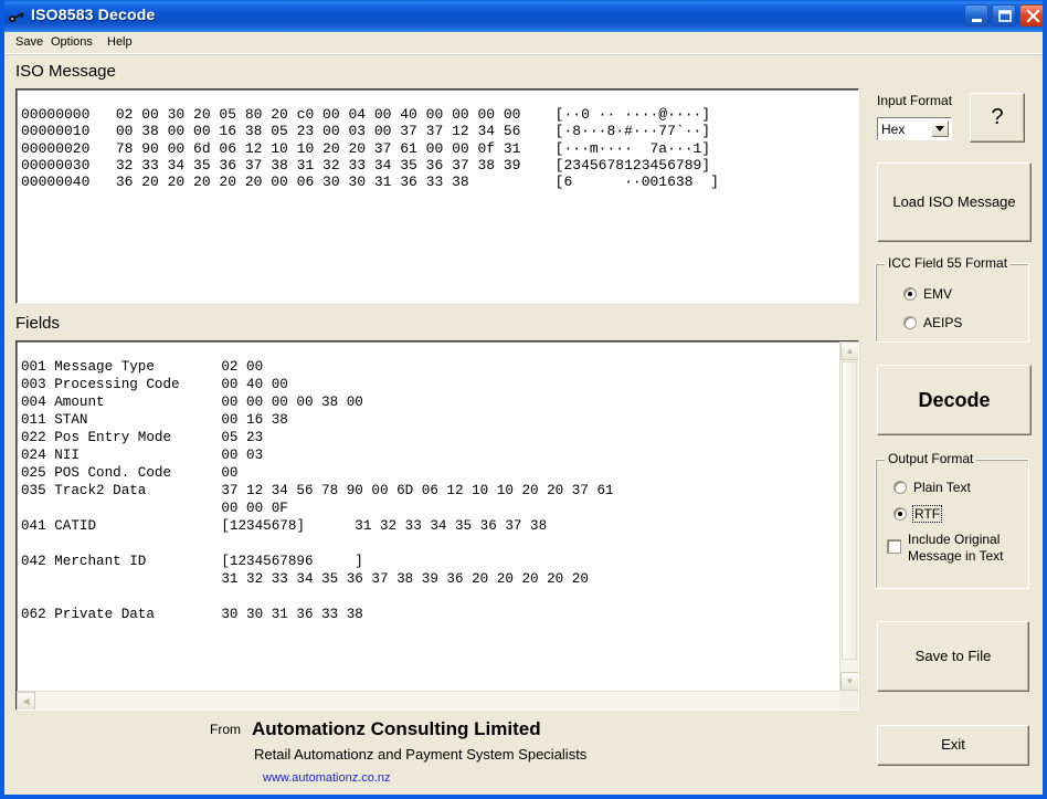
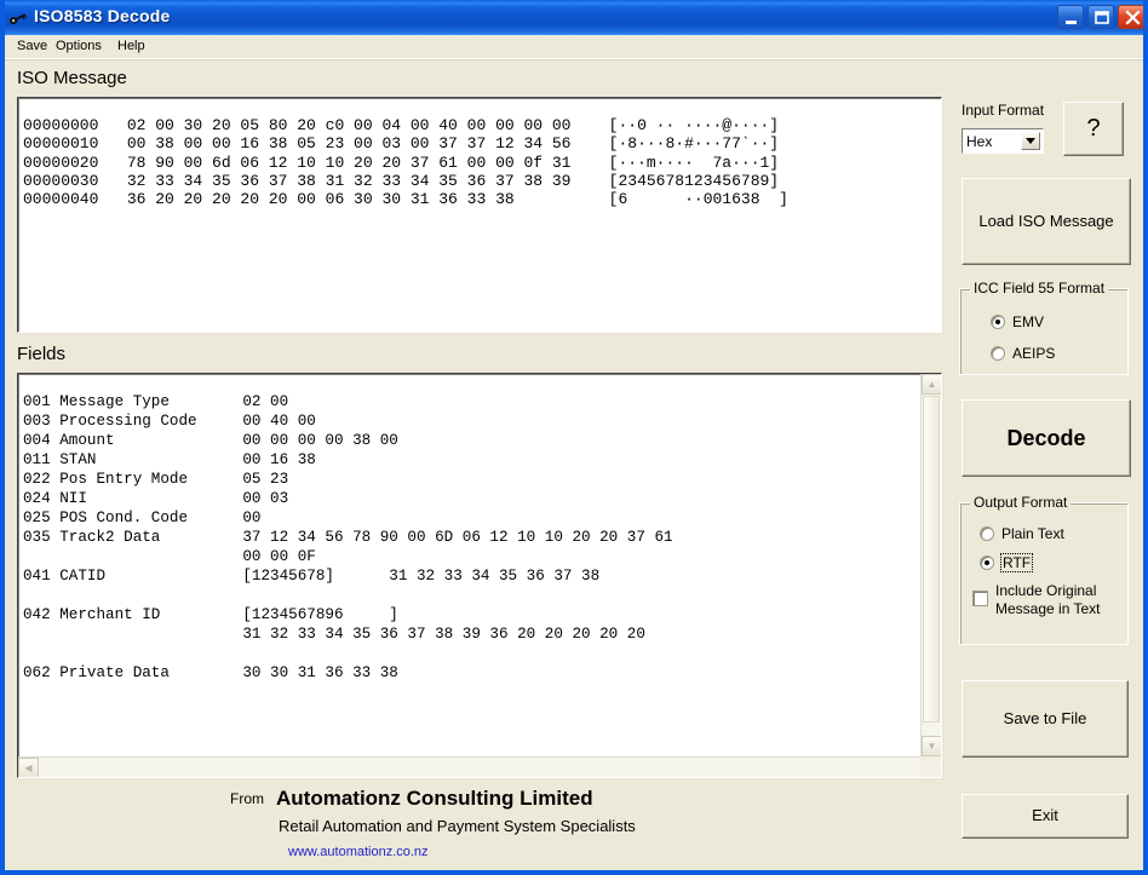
  ISO8583 Decode
  Save
  Options
  Help
  ISO Message
  00000000 02 00 30 20 05 80 20 c0 00 04 00 40 00 00 00 00 [··0 ·· ····@····]
  00000010 00 38 00 00 16 38 05 23 00 03 00 37 37 12 34 56 [·8···8·#···77`··]
  00000020 78 90 00 6d 06 12 10 10 20 20 37 61 00 00 0f 31 [···m···· 7a···1]
  00000030 32 33 34 35 36 37 38 31 32 33 34 35 36 37 38 39 [2345678123456789]
  00000040 36 20 20 20 20 20 00 06 30 30 31 36 33 38 [6 ··001638 ]
  Fields
  001 Message Type 02 00
  003 Processing Code 00 40 00
  004 Amount 00 00 00 00 38 00
  011 STAN 00 16 38
  022 Pos Entry Mode 05 23
  024 NII 00 03
  025 POS Cond. Code 00
  035 Track2 Data 37 12 34 56 78 90 00 6D 06 12 10 10 20 20 37 61
  00 00 0F
  041 CATID [12345678] 31 32 33 34 35 36 37 38
  042 Merchant ID [1234567896 ]
  31 32 33 34 35 36 37 38 39 36 20 20 20 20 20
  062 Private Data 30 30 31 36 33 38
  ▲
  ▼
  ◀
  Input Format
  Hex
  ?
  Load ISO Message
  ICC Field 55 Format
  EMV
  AEIPS
  Decode
  Output Format
  Plain Text
  RTF
  Include Original Message in Text
  Save to File
  Exit
  From
  Automationz Consulting Limited
- Retail Automationz and Payment System Specialists
+ Retail Automation and Payment System Specialists
  www.automationz.co.nz
